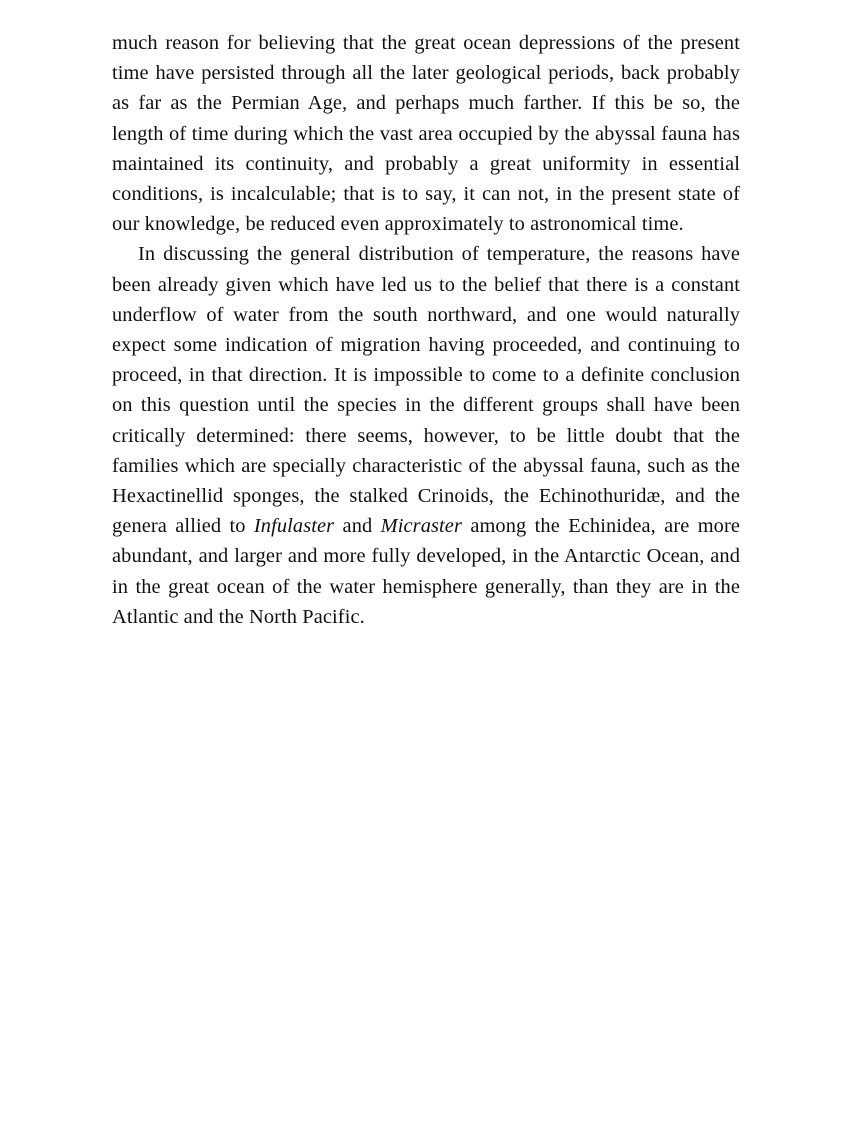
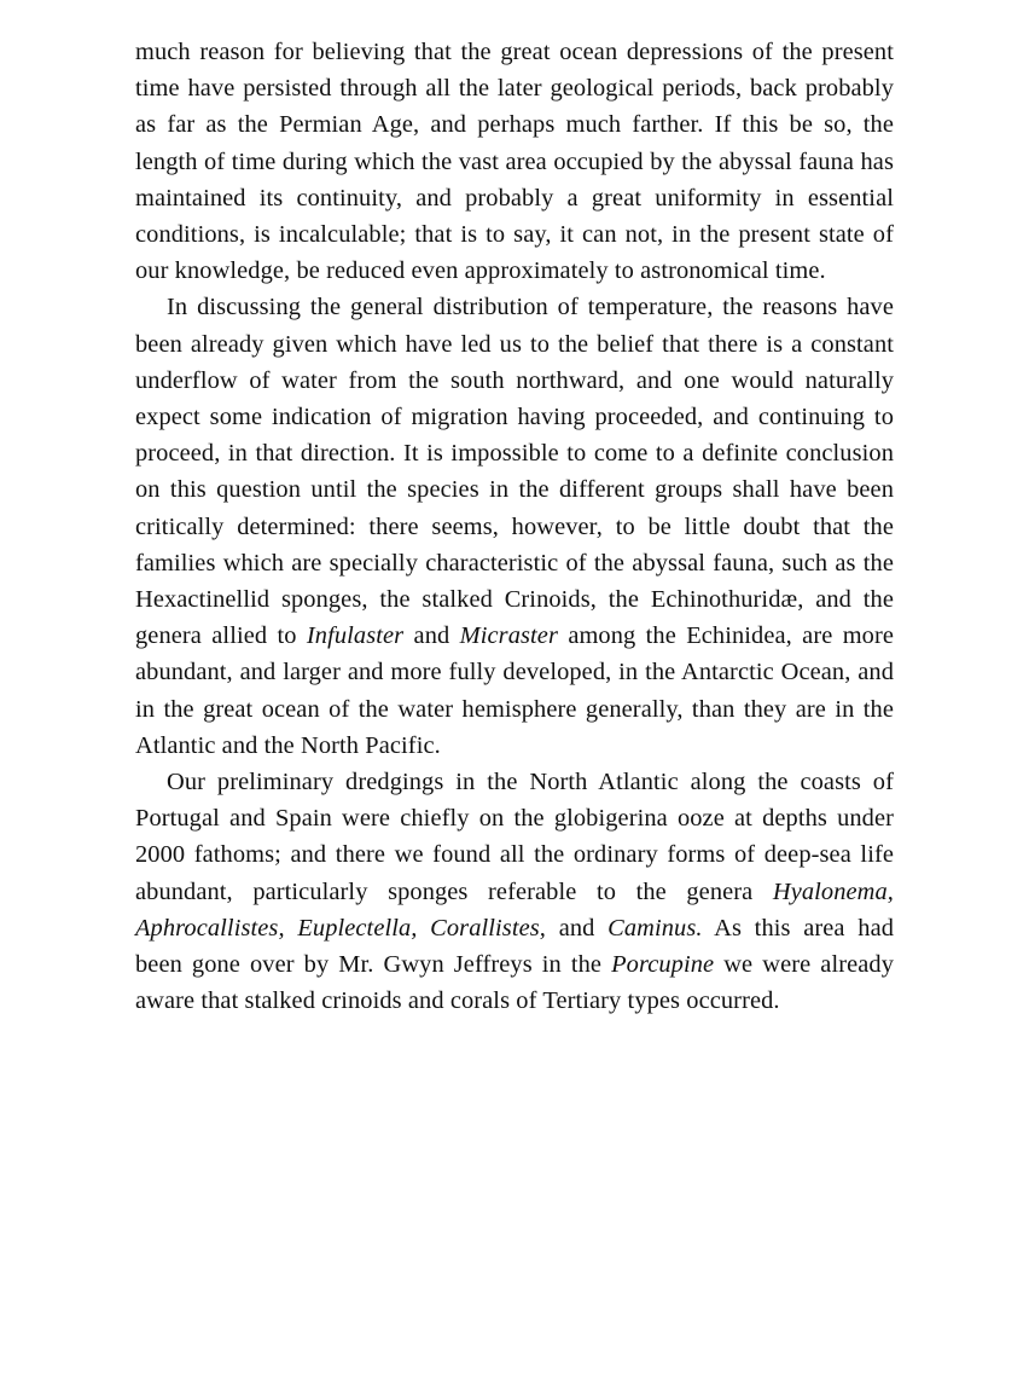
  much reason for believing that the great ocean depressions of the present time have persisted through all the later geological periods, back probably as far as the Permian Age, and perhaps much farther. If this be so, the length of time during which the vast area occupied by the abyssal fauna has maintained its continuity, and probably a great uniformity in essential conditions, is incalculable; that is to say, it can not, in the present state of our knowledge, be reduced even approximately to astronomical time.
  In discussing the general distribution of temperature, the reasons have been already given which have led us to the belief that there is a constant underflow of water from the south northward, and one would naturally expect some indication of migration having proceeded, and continuing to proceed, in that direction. It is impossible to come to a definite conclusion on this question until the species in the different groups shall have been critically determined: there seems, however, to be little doubt that the families which are specially characteristic of the abyssal fauna, such as the Hexactinellid sponges, the stalked Crinoids, the Echinothuridæ, and the genera allied to Infulaster and Micraster among the Echinidea, are more abundant, and larger and more fully developed, in the Antarctic Ocean, and in the great ocean of the water hemisphere generally, than they are in the Atlantic and the North Pacific.
+ Our preliminary dredgings in the North Atlantic along the coasts of Portugal and Spain were chiefly on the globigerina ooze at depths under 2000 fathoms; and there we found all the ordinary forms of deep-sea life abundant, particularly sponges referable to the genera Hyalonema, Aphrocallistes, Euplectella, Corallistes, and Caminus. As this area had been gone over by Mr. Gwyn Jeffreys in the Porcupine we were already aware that stalked crinoids and corals of Tertiary types occurred.
